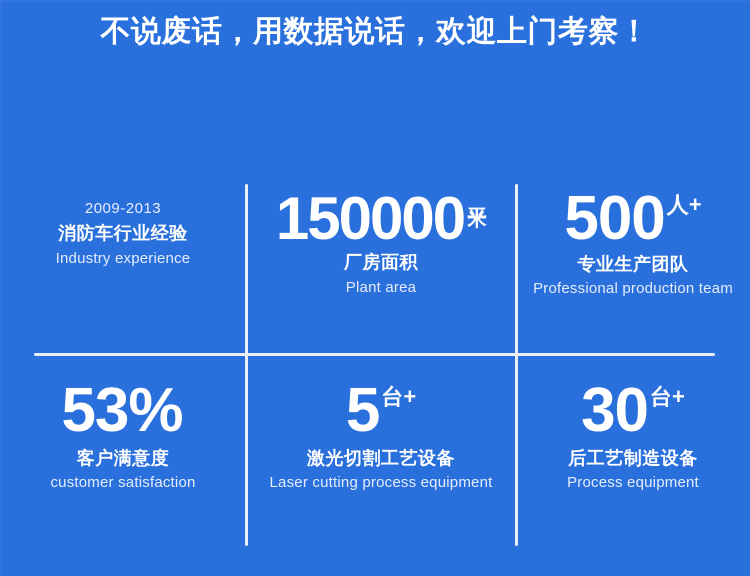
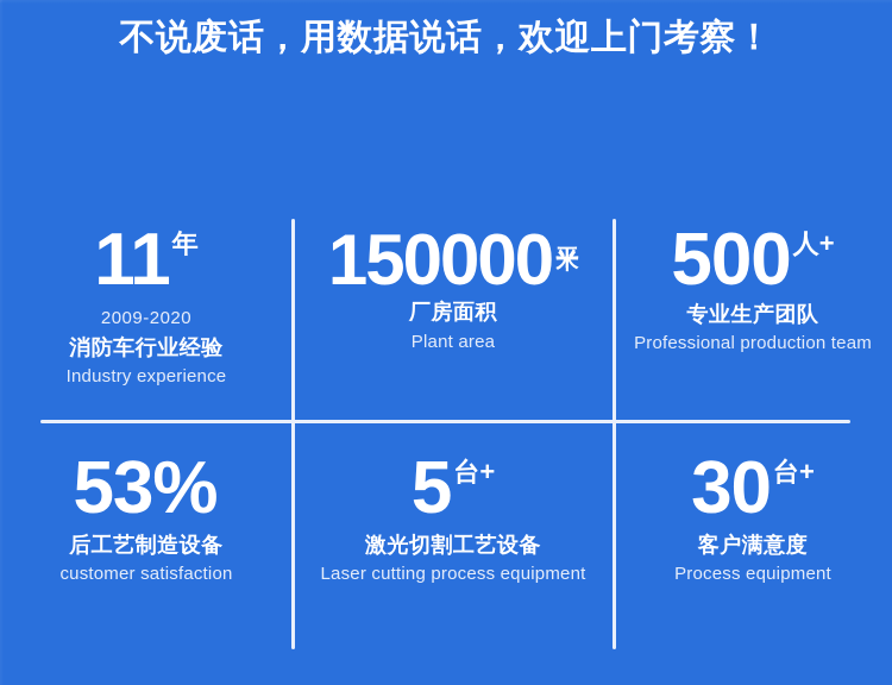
  不说废话，用数据说话，欢迎上门考察！
+ 11
+ 年
- 2009-2013
+ 2009-2020
  消防车行业经验
  Industry experience
  150000
  厂房面积
  Plant area
  500
  人+
  专业生产团队
  Professional production team
  53%
- 客户满意度
+ 后工艺制造设备
  customer satisfaction
  5
  台+
  激光切割工艺设备
  Laser cutting process equipment
  30
  台+
- 后工艺制造设备
+ 客户满意度
  Process equipment
